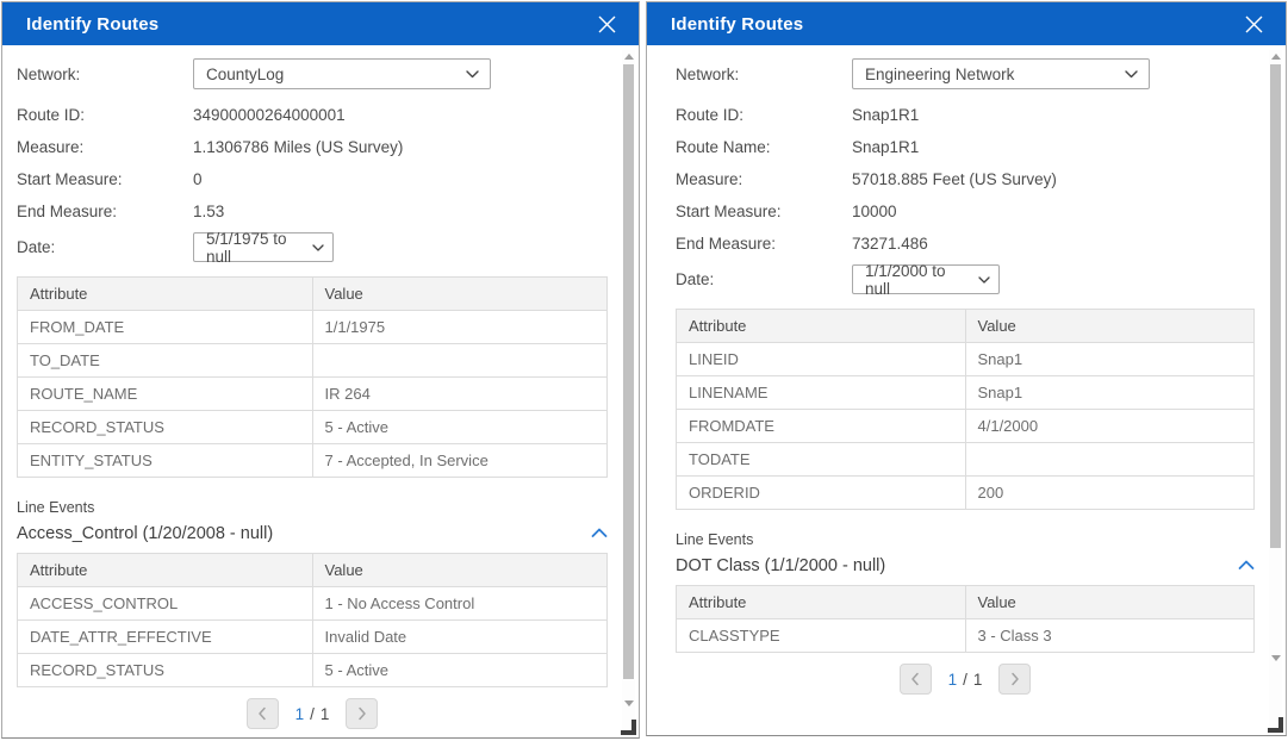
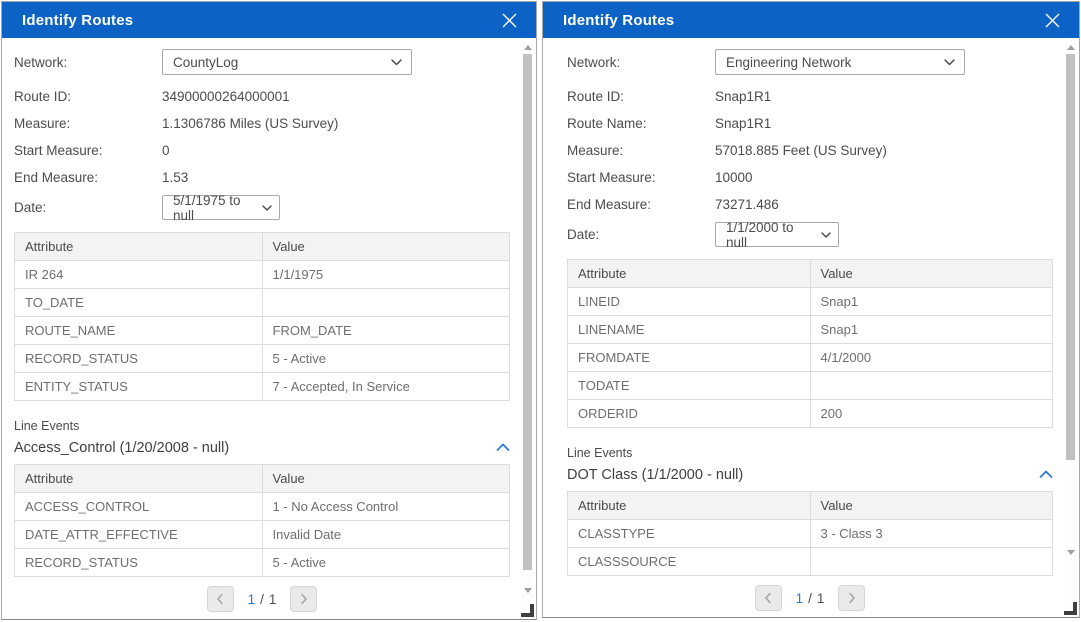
  Identify Routes
  Network:
  CountyLog
  Route ID:
  34900000264000001
  Measure:
  1.1306786 Miles (US Survey)
  Start Measure:
  0
  End Measure:
  1.53
  Date:
  5/1/1975 to null
  Attribute	Value
- FROM_DATE	1/1/1975
+ IR 264	1/1/1975
  TO_DATE
- ROUTE_NAME	IR 264
+ ROUTE_NAME	FROM_DATE
  RECORD_STATUS	5 - Active
  ENTITY_STATUS	7 - Accepted, In Service
  Line Events
  Access_Control (1/20/2008 - null)
  Attribute	Value
  ACCESS_CONTROL	1 - No Access Control
  DATE_ATTR_EFFECTIVE	Invalid Date
  RECORD_STATUS	5 - Active
  1
  /
  1
  Identify Routes
  Network:
  Engineering Network
  Route ID:
  Snap1R1
  Route Name:
  Snap1R1
  Measure:
  57018.885 Feet (US Survey)
  Start Measure:
  10000
  End Measure:
  73271.486
  Date:
  1/1/2000 to null
  Attribute	Value
  LINEID	Snap1
  LINENAME	Snap1
  FROMDATE	4/1/2000
  TODATE
  ORDERID	200
  Line Events
  DOT Class (1/1/2000 - null)
  Attribute	Value
  CLASSTYPE	3 - Class 3
+ CLASSSOURCE
  1
  /
  1
